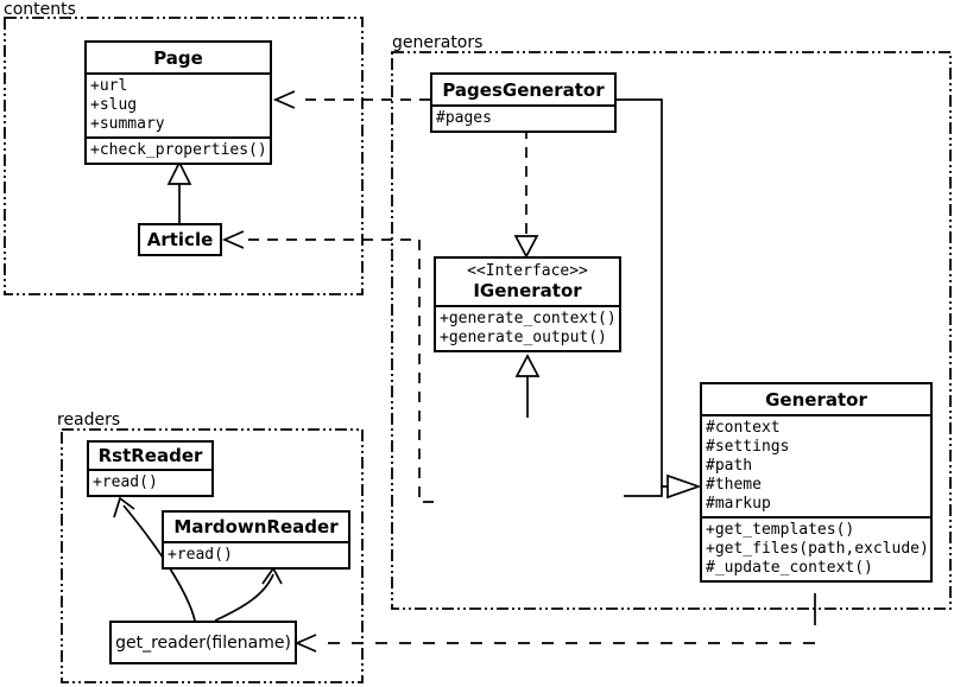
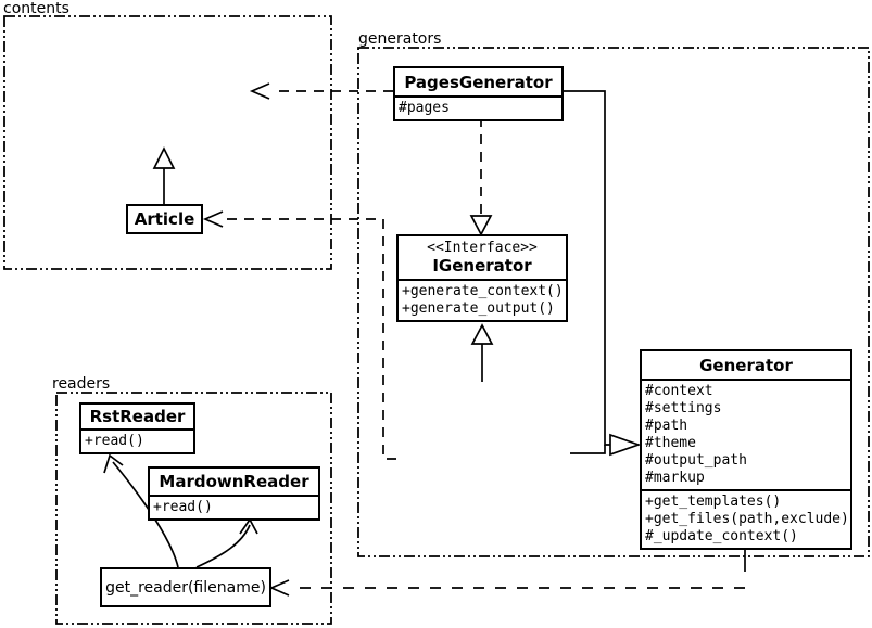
  contents
  generators
  readers
- Page
- +url
- +slug
- +summary
- +check_properties()
  Article
  PagesGenerator
  #pages
  <<Interface>>
  IGenerator
  +generate_context()
  +generate_output()
  Generator
  #context
  #settings
  #path
  #theme
+ #output_path
  #markup
  +get_templates()
  +get_files(path,exclude)
  #_update_context()
  RstReader
  +read()
  MardownReader
  +read()
  get_reader(filename)
